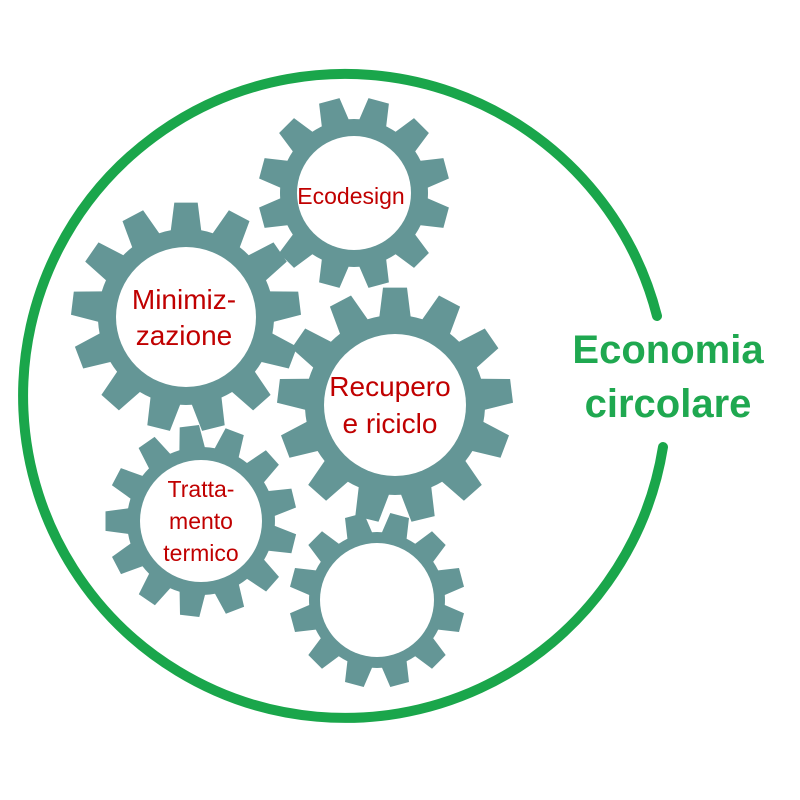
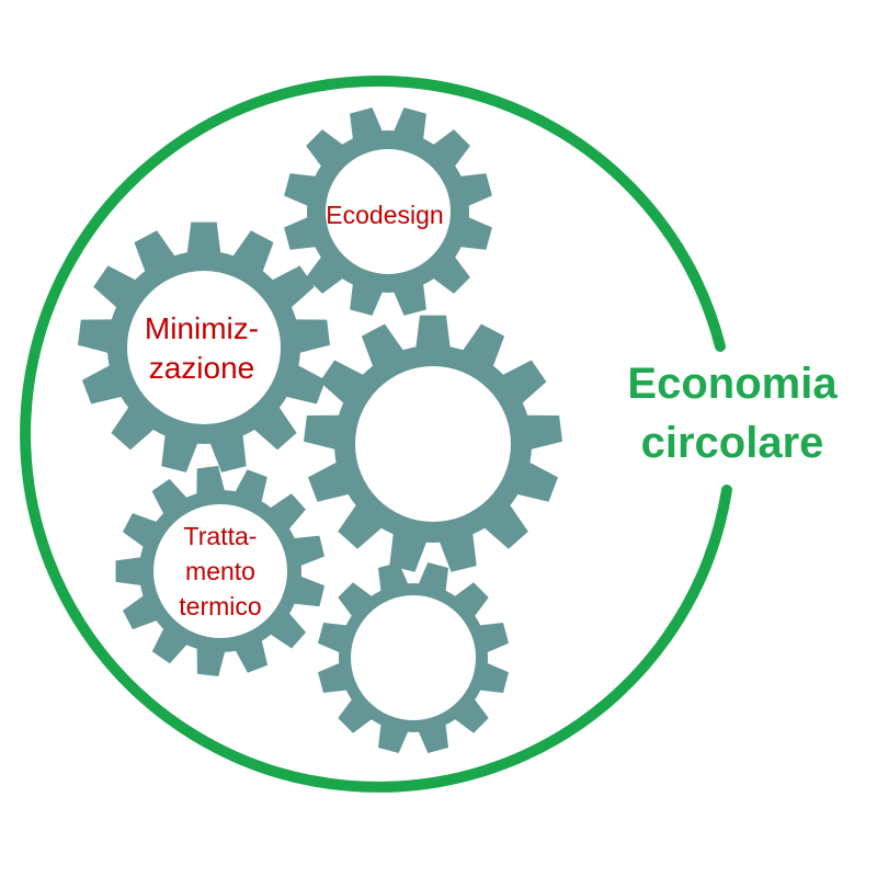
  Ecodesign
  Minimiz-
  zazione
- Recupero
- e riciclo
  Tratta-
  mento
  termico
  Economia
  circolare
